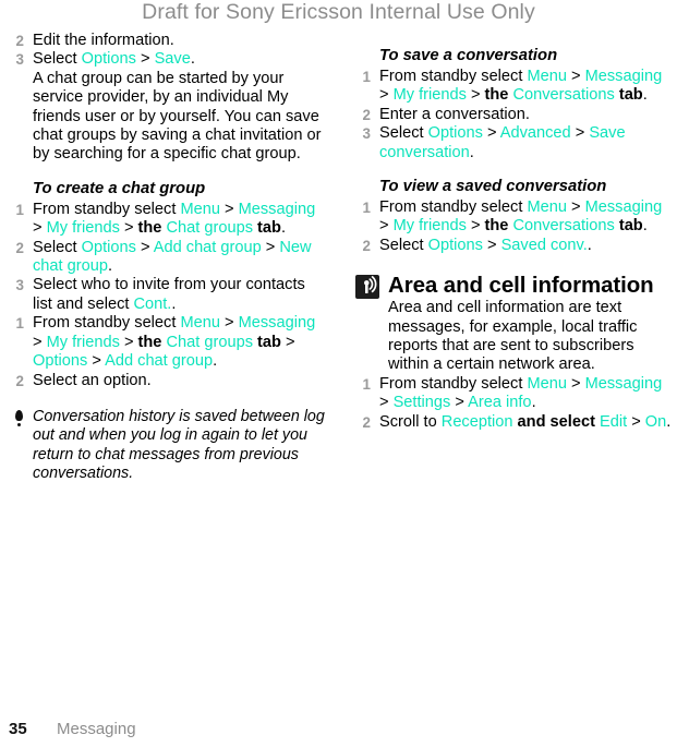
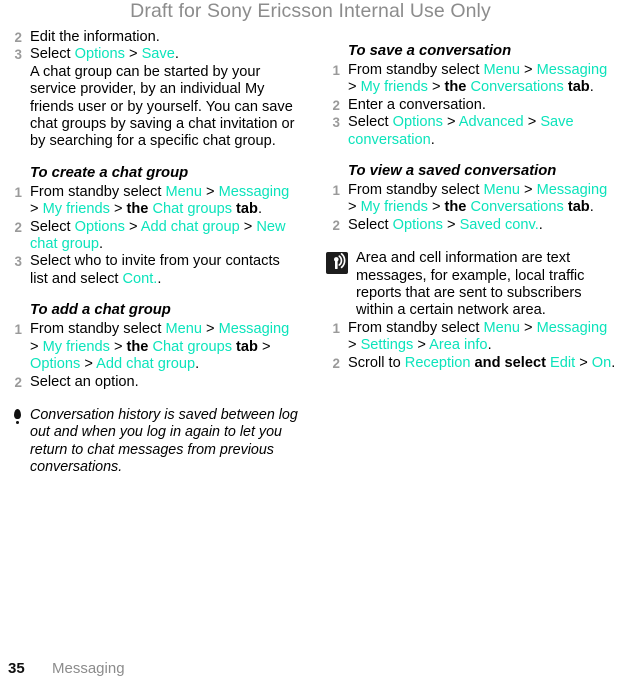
  Draft for Sony Ericsson Internal Use Only
  2
  Edit the information.
  3
  Select Options > Save.
  A chat group can be started by your service provider, by an individual My friends user or by yourself. You can save chat groups by saving a chat invitation or by searching for a specific chat group.
  To create a chat group
  1
  From standby select Menu > Messaging > My friends > the Chat groups tab.
  2
  Select Options > Add chat group > New chat group.
  3
  Select who to invite from your contacts list and select Cont..
+ To add a chat group
  1
  From standby select Menu > Messaging > My friends > the Chat groups tab > Options > Add chat group.
  2
  Select an option.
  Conversation history is saved between log out and when you log in again to let you return to chat messages from previous conversations.
  To save a conversation
  1
  From standby select Menu > Messaging > My friends > the Conversations tab.
  2
  Enter a conversation.
  3
  Select Options > Advanced > Save conversation.
  To view a saved conversation
  1
  From standby select Menu > Messaging > My friends > the Conversations tab.
  2
  Select Options > Saved conv..
- Area and cell information
  Area and cell information are text messages, for example, local traffic reports that are sent to subscribers within a certain network area.
  1
  From standby select Menu > Messaging > Settings > Area info.
  2
  Scroll to Reception and select Edit > On.
  35 Messaging
